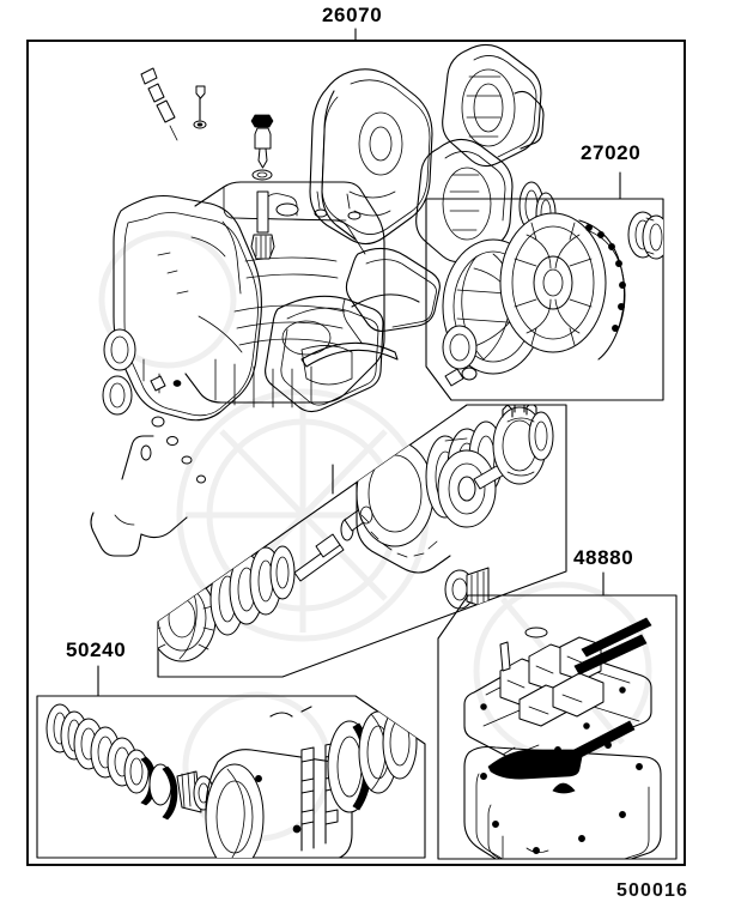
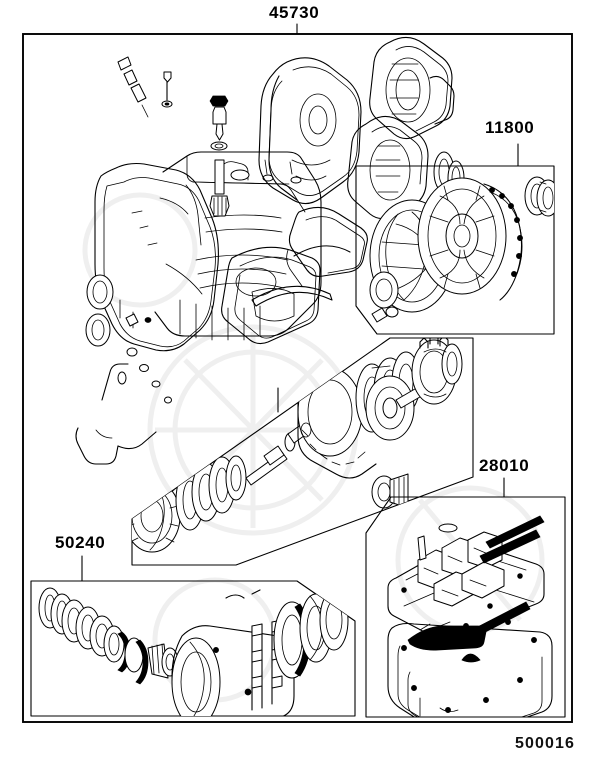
- 26070
+ 45730
- 27020
+ 11800
- 48880
+ 28010
  50240
  500016
